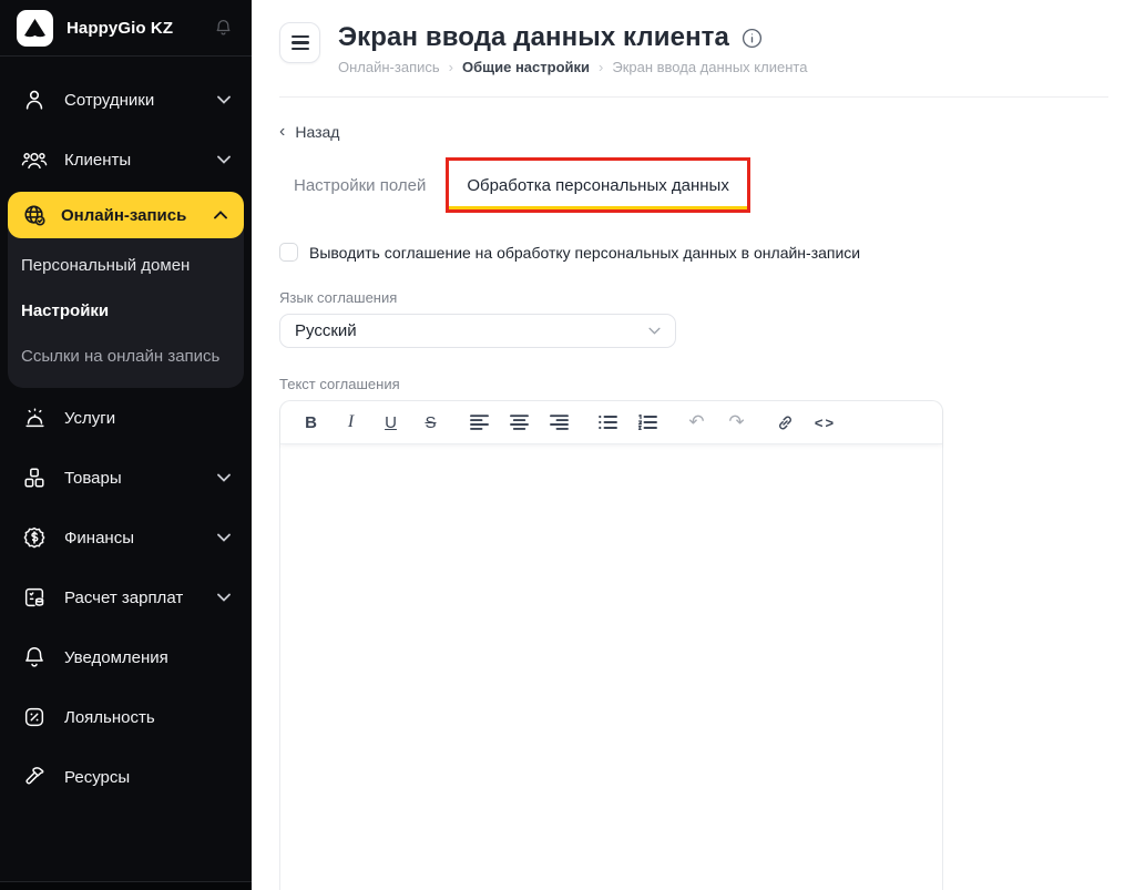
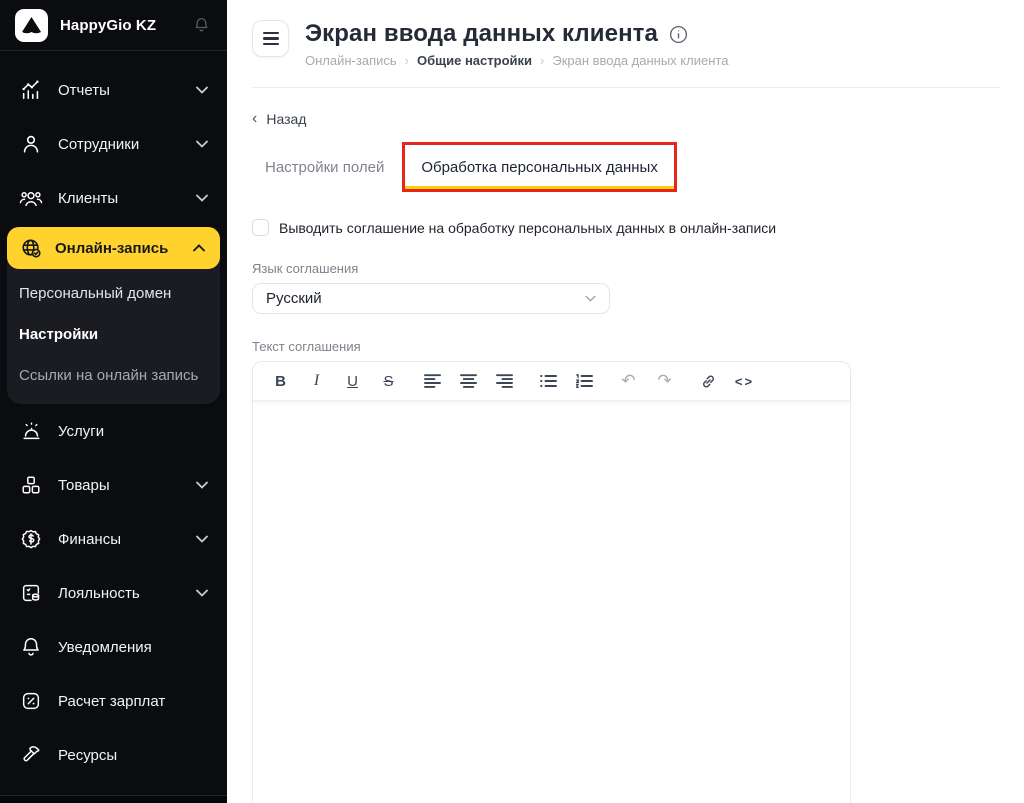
  HappyGio KZ
+ Отчеты
  Сотрудники
  Клиенты
  Онлайн-запись
  Персональный домен
  Настройки
  Ссылки на онлайн запись
  Услуги
  Товары
  Финансы
- Расчет зарплат
+ Лояльность
  Уведомления
- Лояльность
+ Расчет зарплат
  Ресурсы
  Экран ввода данных клиента
  Онлайн-запись
  ›
  Общие настройки
  ›
  Экран ввода данных клиента
  ‹
  Назад
  Настройки полей
  Обработка персональных данных
  Выводить соглашение на обработку персональных данных в онлайн-записи
  Язык соглашения
  Русский
  Текст соглашения
  B
  I
  U
  S
  ↶
  ↷
  <>
